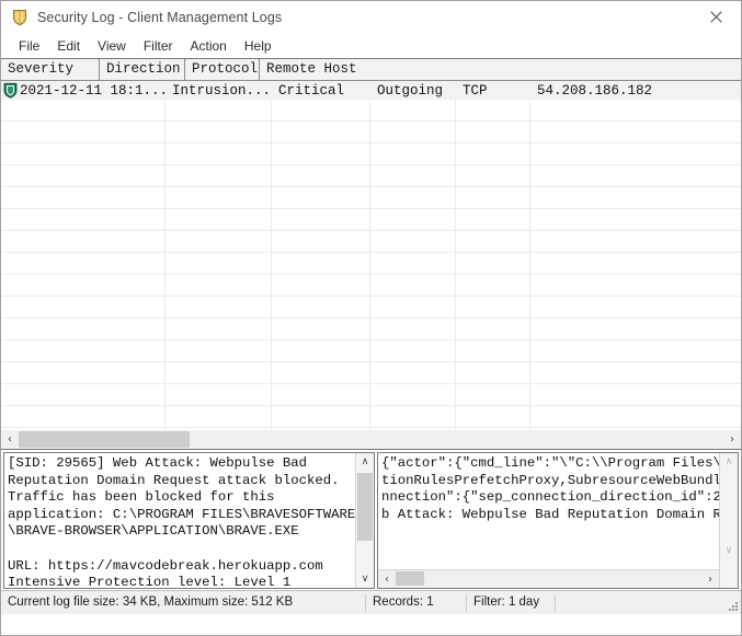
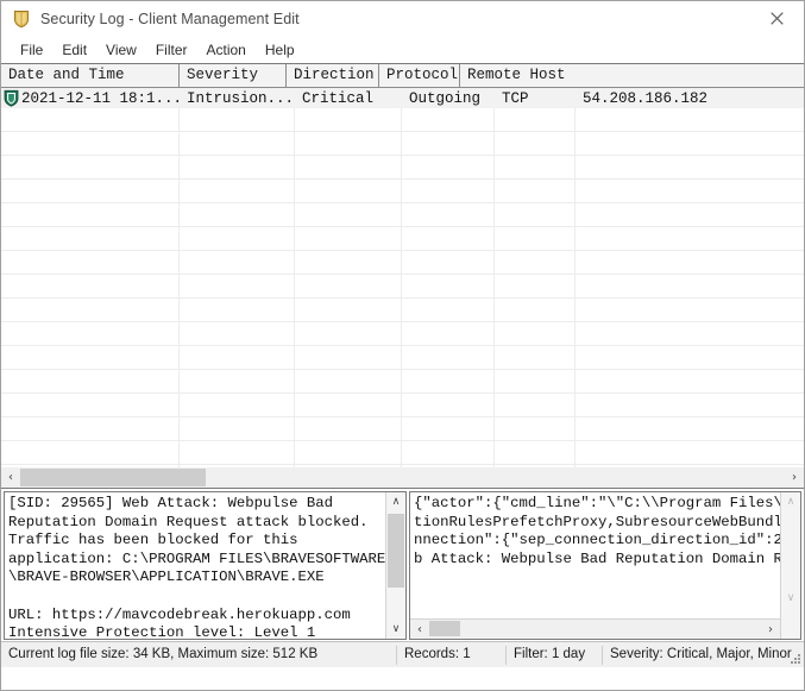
- Security Log - Client Management Logs
+ Security Log - Client Management Edit
  File
  Edit
  View
  Filter
  Action
  Help
+ Date and Time
  Severity
  Direction
  Protocol
  Remote Host
  2021-12-11 18:1...
  Intrusion...
  Critical
  Outgoing
  TCP
  54.208.186.182
  ‹
  ›
  [SID: 29565] Web Attack: Webpulse Bad
  Reputation Domain Request attack blocked.
  Traffic has been blocked for this
  application: C:\PROGRAM FILES\BRAVESOFTWARE
  \BRAVE-BROWSER\APPLICATION\BRAVE.EXE
  URL: https://mavcodebreak.herokuapp.com
  Intensive Protection level: Level 1
  ∧
  ∨
  {"actor":{"cmd_line":"\"C:\\Program Files\
  tionRulesPrefetchProxy,SubresourceWebBundl
  nnection":{"sep_connection_direction_id":2
  b Attack: Webpulse Bad Reputation Domain R
  ‹
  ›
  ∧
  ∨
  Current log file size: 34 KB, Maximum size: 512 KB
  Records: 1
  Filter: 1 day
+ Severity: Critical, Major, Minor
